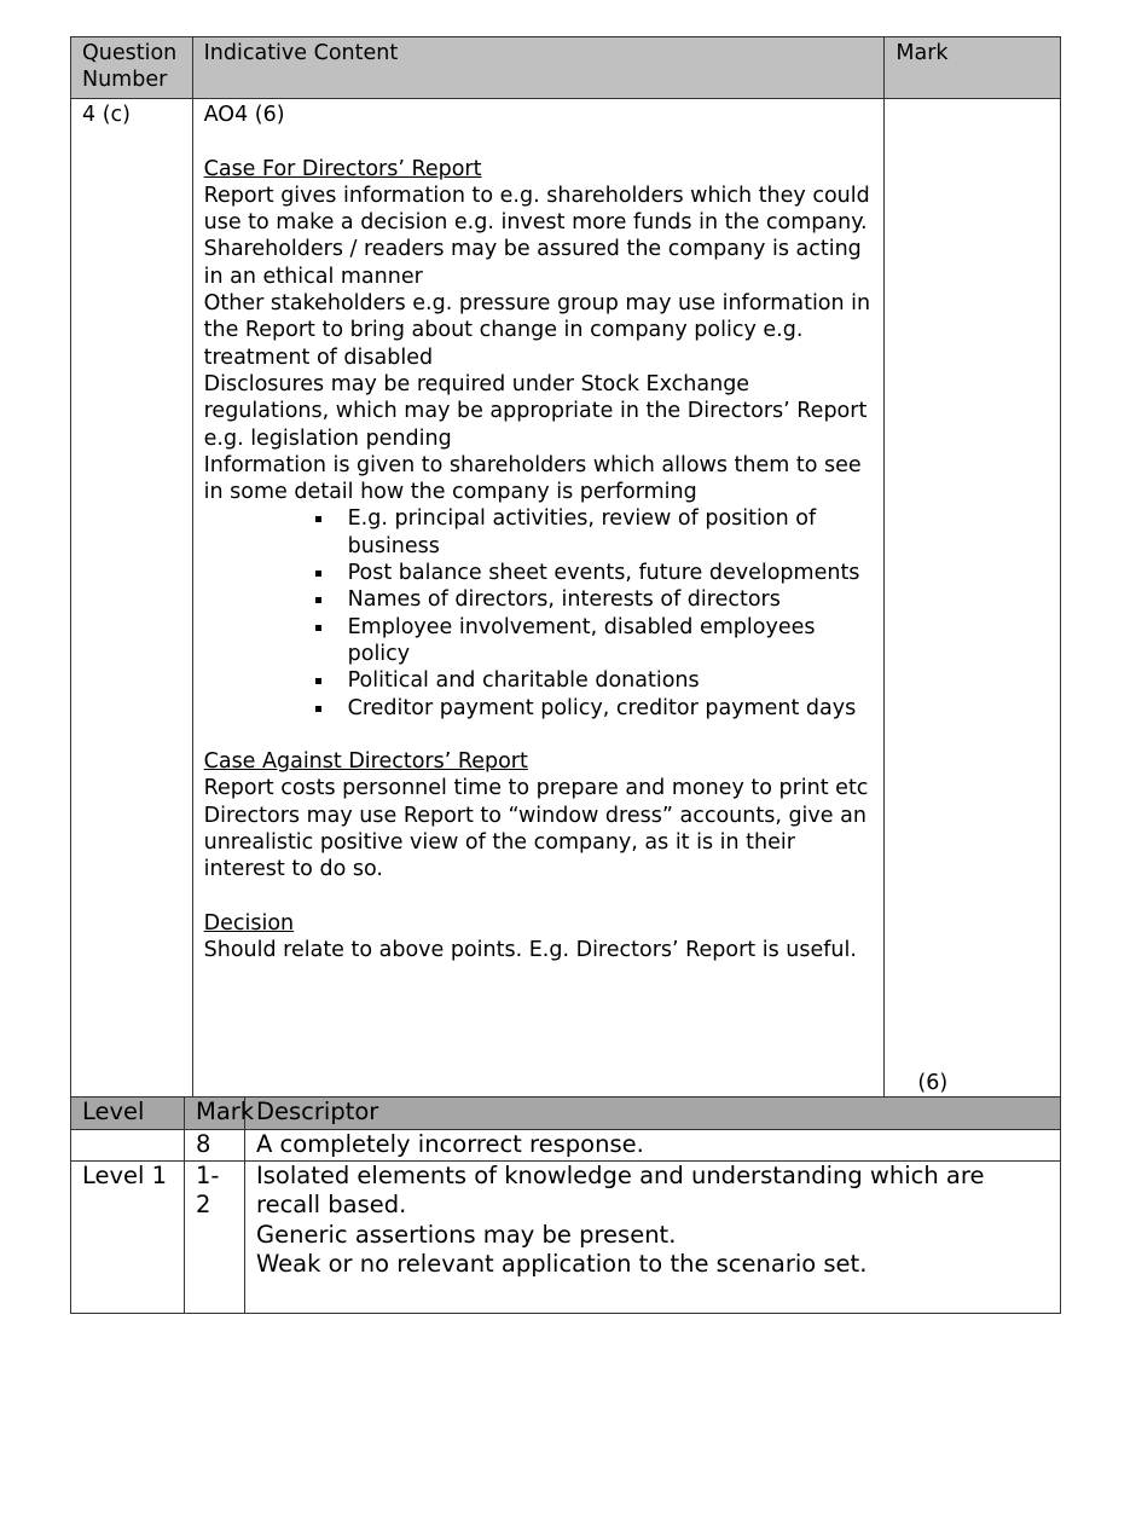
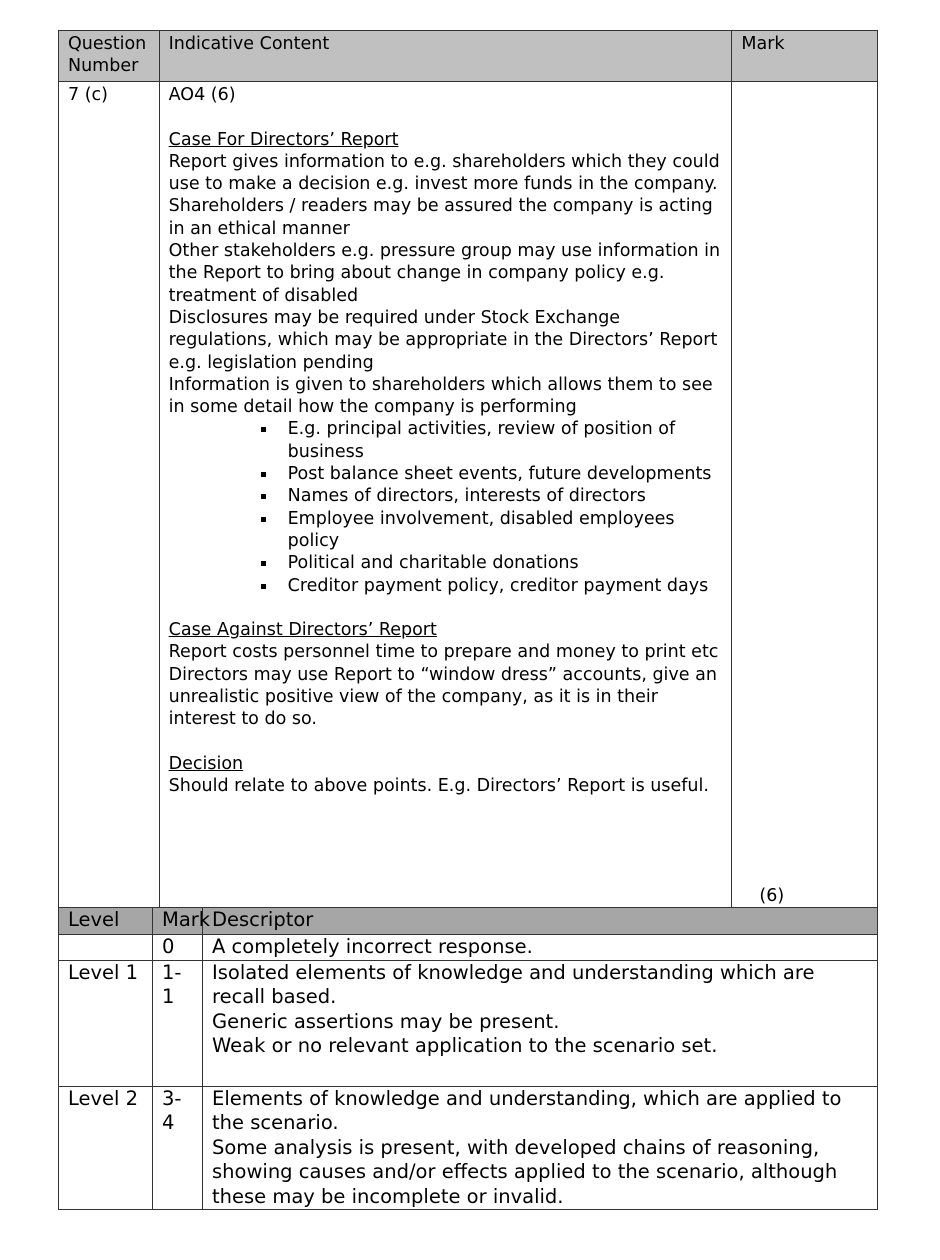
  Question Number	Indicative Content	Mark
- 4 (c)	AO4 (6) Case For Directors’ Report Report gives information to e.g. shareholders which they could use to make a decision e.g. invest more funds in the company. Shareholders / readers may be assured the company is acting in an ethical manner Other stakeholders e.g. pressure group may use information in the Report to bring about change in company policy e.g. treatment of disabled Disclosures may be required under Stock Exchange regulations, which may be appropriate in the Directors’ Report e.g. legislation pending Information is given to shareholders which allows them to see in some detail how the company is performing E.g. principal activities, review of position of business Post balance sheet events, future developments Names of directors, interests of directors Employee involvement, disabled employees policy Political and charitable donations Creditor payment policy, creditor payment days Case Against Directors’ Report Report costs personnel time to prepare and money to print etc Directors may use Report to “window dress” accounts, give an unrealistic positive view of the company, as it is in their interest to do so. Decision Should relate to above points. E.g. Directors’ Report is useful.	(6)
+ 7 (c)	AO4 (6) Case For Directors’ Report Report gives information to e.g. shareholders which they could use to make a decision e.g. invest more funds in the company. Shareholders / readers may be assured the company is acting in an ethical manner Other stakeholders e.g. pressure group may use information in the Report to bring about change in company policy e.g. treatment of disabled Disclosures may be required under Stock Exchange regulations, which may be appropriate in the Directors’ Report e.g. legislation pending Information is given to shareholders which allows them to see in some detail how the company is performing E.g. principal activities, review of position of business Post balance sheet events, future developments Names of directors, interests of directors Employee involvement, disabled employees policy Political and charitable donations Creditor payment policy, creditor payment days Case Against Directors’ Report Report costs personnel time to prepare and money to print etc Directors may use Report to “window dress” accounts, give an unrealistic positive view of the company, as it is in their interest to do so. Decision Should relate to above points. E.g. Directors’ Report is useful.	(6)
  Level	Mark	Descriptor
- 	8	A completely incorrect response.
+ 	0	A completely incorrect response.
- Level 1	1-2	Isolated elements of knowledge and understanding which are recall based. Generic assertions may be present. Weak or no relevant application to the scenario set.
+ Level 1	1-1	Isolated elements of knowledge and understanding which are recall based. Generic assertions may be present. Weak or no relevant application to the scenario set.
+ Level 2	3-4	Elements of knowledge and understanding, which are applied to the scenario. Some analysis is present, with developed chains of reasoning, showing causes and/or effects applied to the scenario, although these may be incomplete or invalid.
